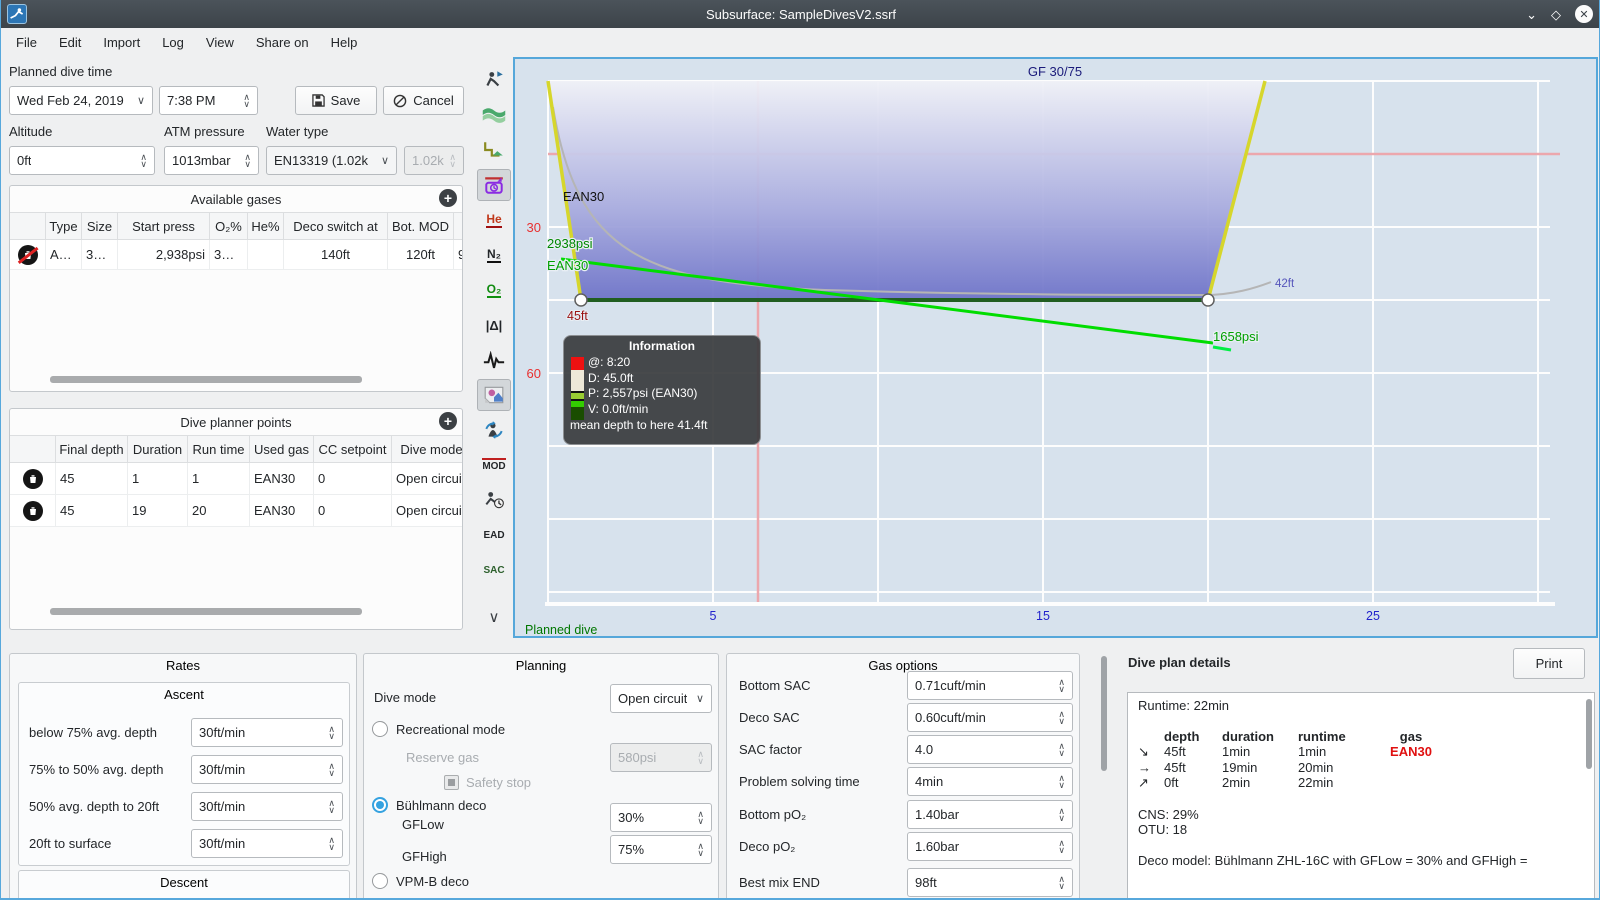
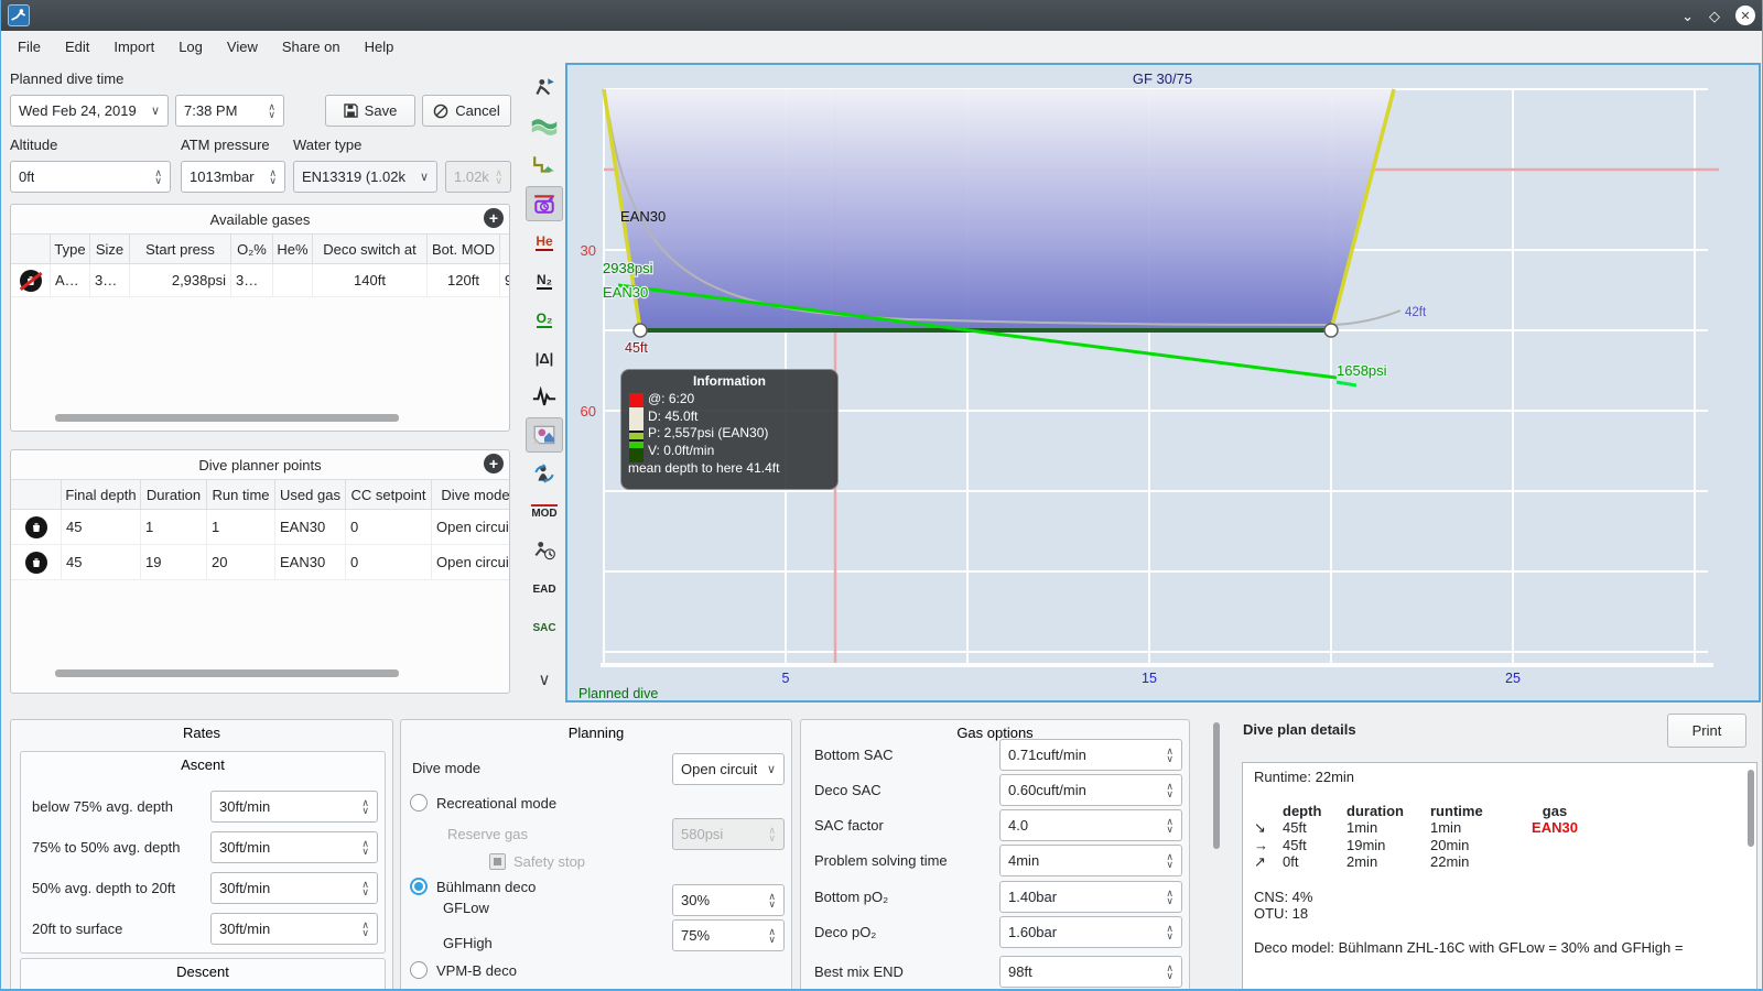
- Subsurface: SampleDivesV2.ssrf
  ⌄
  ◇
  ✕
  File
  Edit
  Import
  Log
  View
  Share on
  Help
  Planned dive time
  Wed Feb 24, 2019
  7:38 PM
  Save
  Cancel
  Altitude
  ATM pressure
  Water type
  0ft
  1013mbar
  EN13319 (1.02k
  1.02k
  Available gases
  +
  Type
  Size
  Start press
  O₂%
  He%
  Deco switch at
  Bot. MOD
  A…
  3…
  2,938psi
  3…
  140ft
  120ft
  Dive planner points
  +
  Final depth
  Duration
  Run time
  Used gas
  CC setpoint
  Dive mode
  45
  1
  1
  EAN30
  0
  Open circui
  45
  19
  20
  EAN30
  0
  Open circui
  He
  N₂
  O₂
  |Δ|
  MOD
  EAD
  SAC
  ∨
  GF 30/75
  EAN30
  30
  60
  2938psi
  EAN30
  45ft
  42ft
  1658psi
  5
  15
  25
  Planned dive
  Information
- @: 8:20
+ @: 6:20
  D: 45.0ft
  P: 2,557psi (EAN30)
  V: 0.0ft/min
  mean depth to here 41.4ft
  Rates
  Ascent
  below 75% avg. depth
  30ft/min
  75% to 50% avg. depth
  30ft/min
  50% avg. depth to 20ft
  30ft/min
  20ft to surface
  30ft/min
  Descent
  Planning
  Dive mode
  Open circuit
  Recreational mode
  Reserve gas
  580psi
  Safety stop
  Bühlmann deco
  GFLow
  30%
  GFHigh
  75%
  VPM-B deco
  Gas options
  Bottom SAC
  0.71cuft/min
  Deco SAC
  0.60cuft/min
  SAC factor
  4.0
  Problem solving time
  4min
  Bottom pO₂
  1.40bar
  Deco pO₂
  1.60bar
  Best mix END
  98ft
  Dive plan details
  Print
  Runtime: 22min
  depth
  duration
  runtime
  gas
  ↘
  45ft
  1min
  1min
  EAN30
  →
  45ft
  19min
  20min
  ↗
  0ft
  2min
  22min
- CNS: 29%
+ CNS: 4%
  OTU: 18
  Deco model: Bühlmann ZHL-16C with GFLow = 30% and GFHigh =
